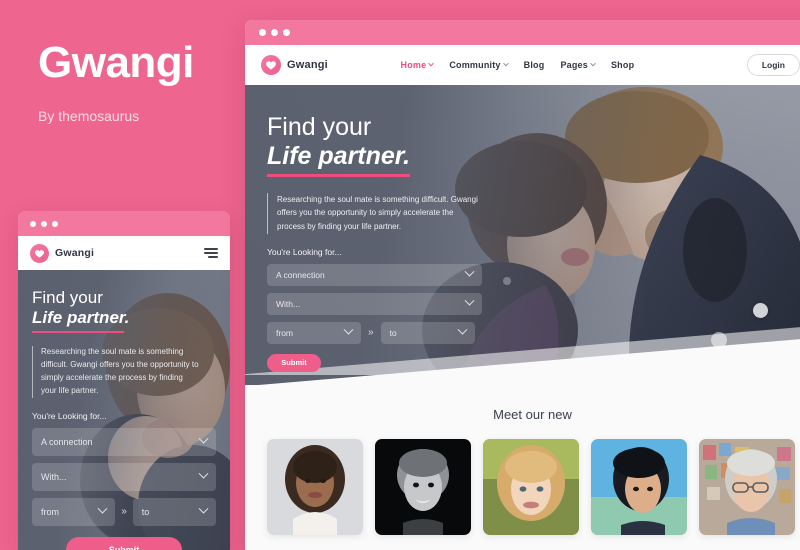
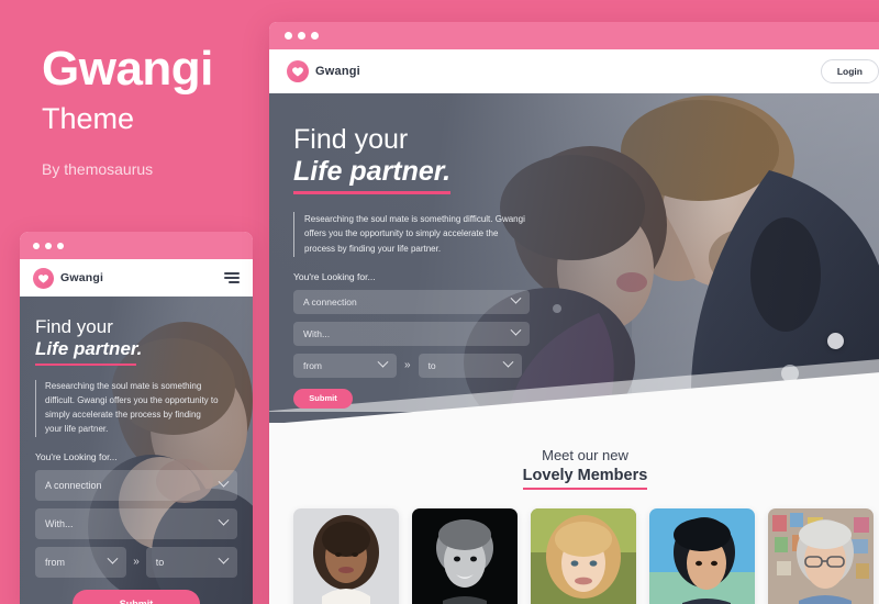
  Gwangi
+ Theme
  By themosaurus
  Gwangi
  Find your
  Life partner.
  Researching the soul mate is something difficult. Gwangi offers you the opportunity to simply accelerate the process by finding your life partner.
  You're Looking for...
  A connection
  With...
  from
  »
  to
  Gwangi
- Home
- Community
- Blog
- Pages
- Shop
  Login
  Find your
  Life partner.
  Researching the soul mate is something difficult. Gwangi offers you the opportunity to simply accelerate the process by finding your life partner.
  You're Looking for...
  A connection
  With...
  from
  »
  to
  Submit
  Meet our new
+ Lovely Members
